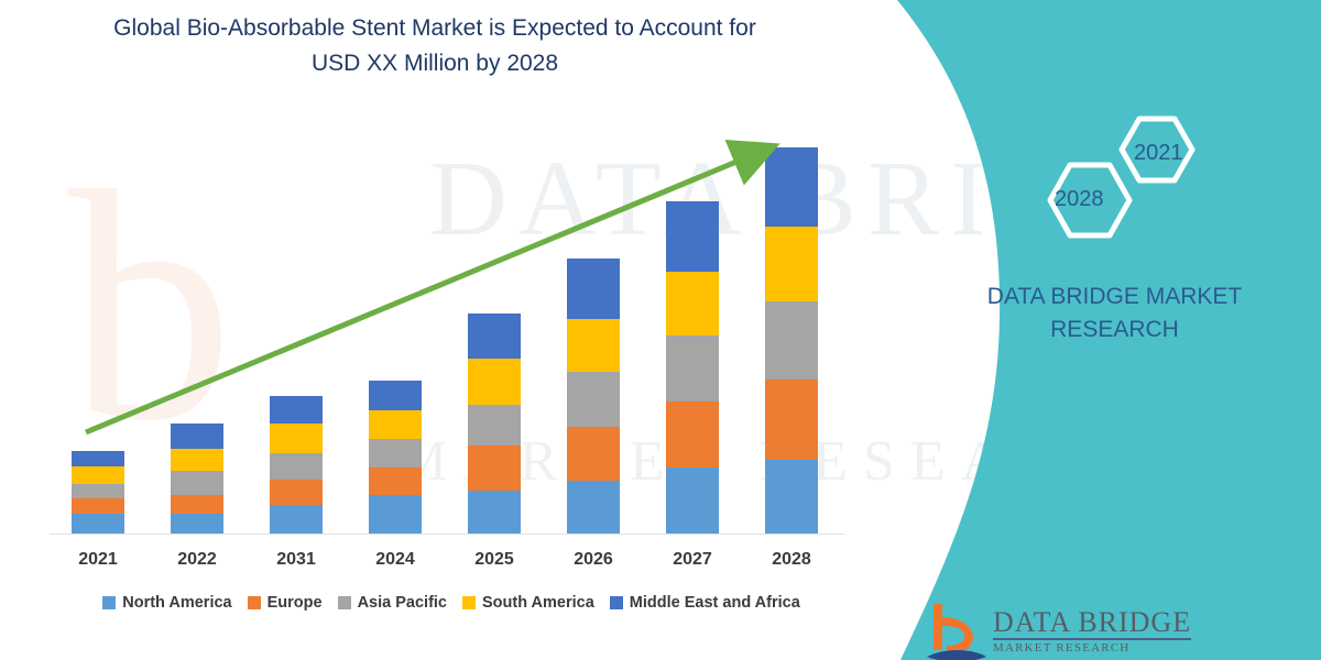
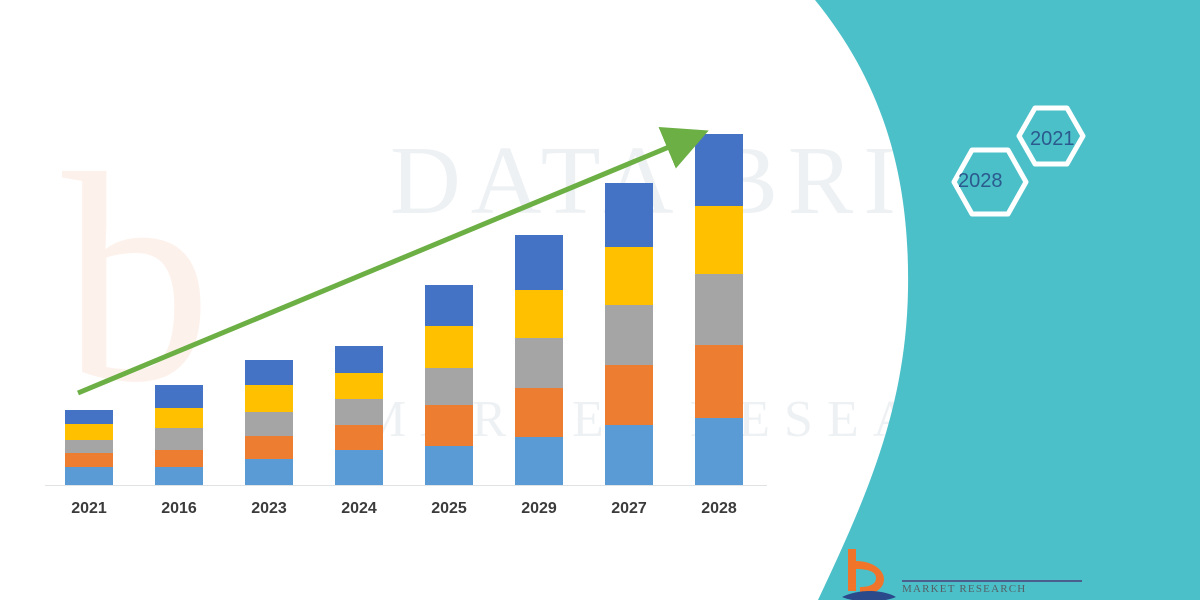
  b
  DATA BRI
  2021
- 2022
+ 2016
- 2031
+ 2023
  2024
  2025
- 2026
+ 2029
  2027
  2028
- North America
- Europe
- Asia Pacific
- South America
- Middle East and Africa
- Global Bio-Absorbable Stent Market is Expected to Account for
- USD XX Million by 2028
  2028
  2021
- DATA BRIDGE MARKET
- RESEARCH
- DATA BRIDGE
  MARKET RESEARCH
